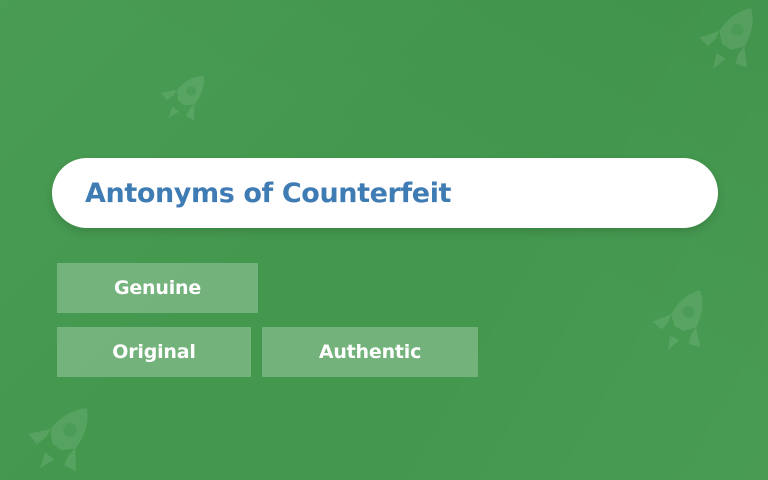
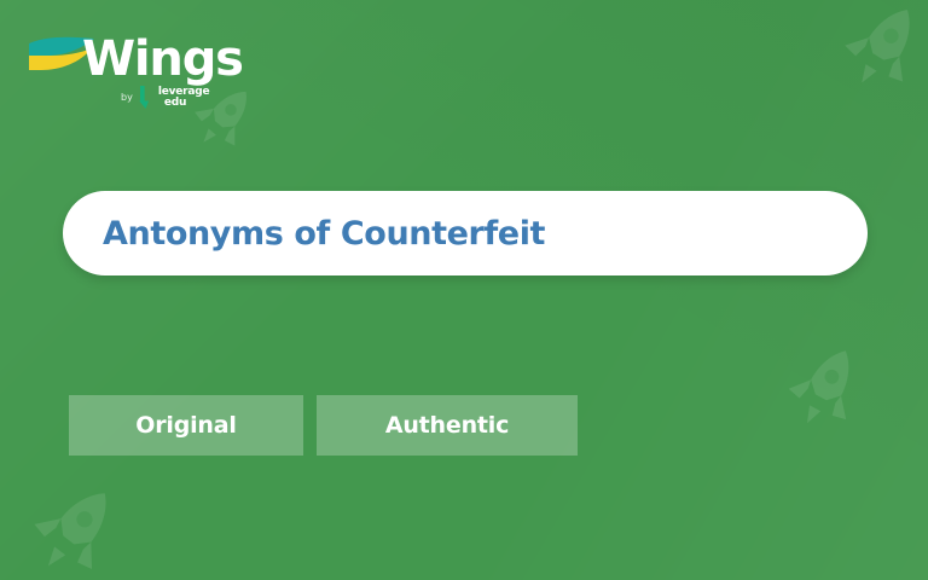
+ Wings
+ by
+ leverage
+ edu
  Antonyms of Counterfeit
- Genuine
  Original
  Authentic
